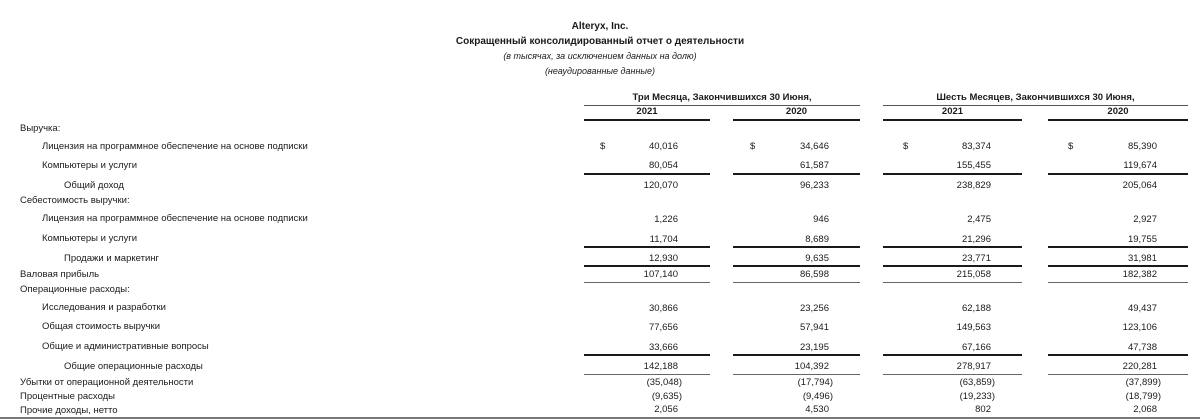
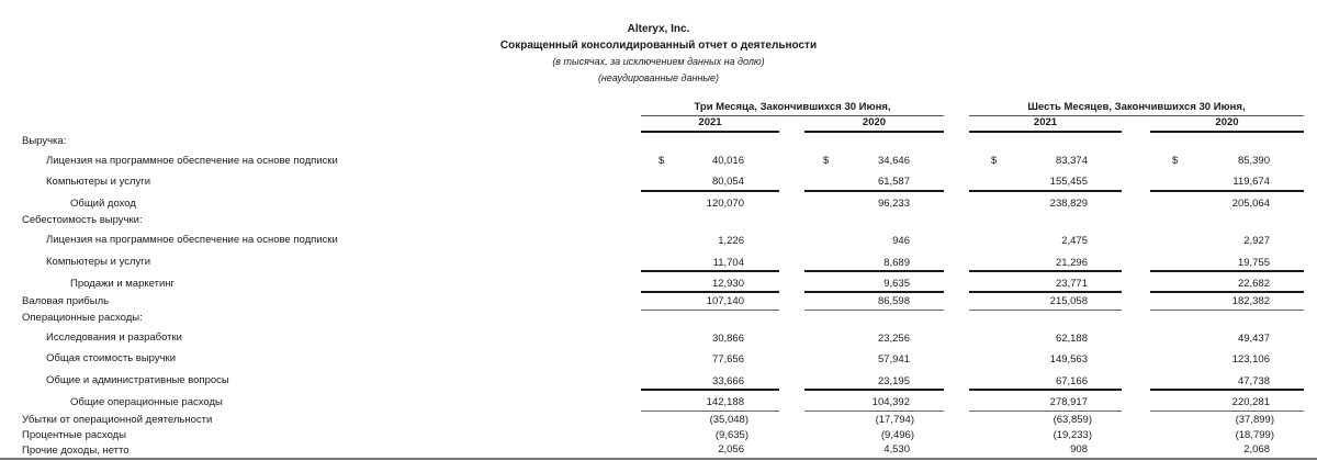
  Alteryx, Inc.
  Сокращенный консолидированный отчет о деятельности
  (в тысячах, за исключением данных на долю)
  (неаудированные данные)
  Три Месяца, Закончившихся 30 Июня,
  Шесть Месяцев, Закончившихся 30 Июня,
  2021
  2020
  2021
  2020
  Выручка:
  Лицензия на программное обеспечение на основе подписки
  $
  $
  $
  $
  40,016
  34,646
  83,374
  85,390
  Компьютеры и услуги
  80,054
  61,587
  155,455
  119,674
  Общий доход
  120,070
  96,233
  238,829
  205,064
  Себестоимость выручки:
  Лицензия на программное обеспечение на основе подписки
  1,226
  946
  2,475
  2,927
  Компьютеры и услуги
  11,704
  8,689
  21,296
  19,755
  Продажи и маркетинг
  12,930
  9,635
  23,771
- 31,981
+ 22,682
  Валовая прибыль
  107,140
  86,598
  215,058
  182,382
  Операционные расходы:
  Исследования и разработки
  30,866
  23,256
  62,188
  49,437
  Общая стоимость выручки
  77,656
  57,941
  149,563
  123,106
  Общие и административные вопросы
  33,666
  23,195
  67,166
  47,738
  Общие операционные расходы
  142,188
  104,392
  278,917
  220,281
  Убытки от операционной деятельности
  (35,048)
  (17,794)
  (63,859)
  (37,899)
  Процентные расходы
  (9,635)
  (9,496)
  (19,233)
  (18,799)
  Прочие доходы, нетто
  2,056
  4,530
- 802
+ 908
  2,068
